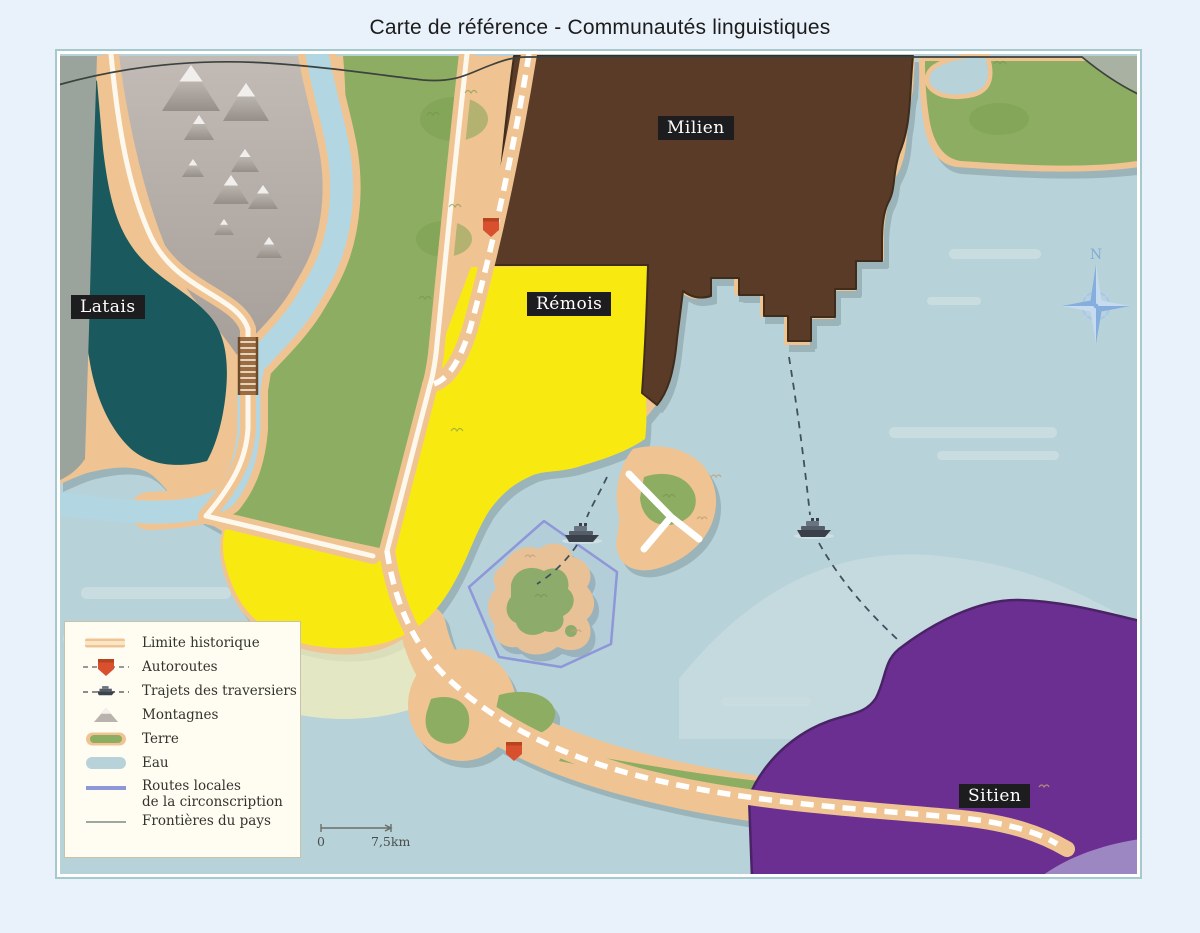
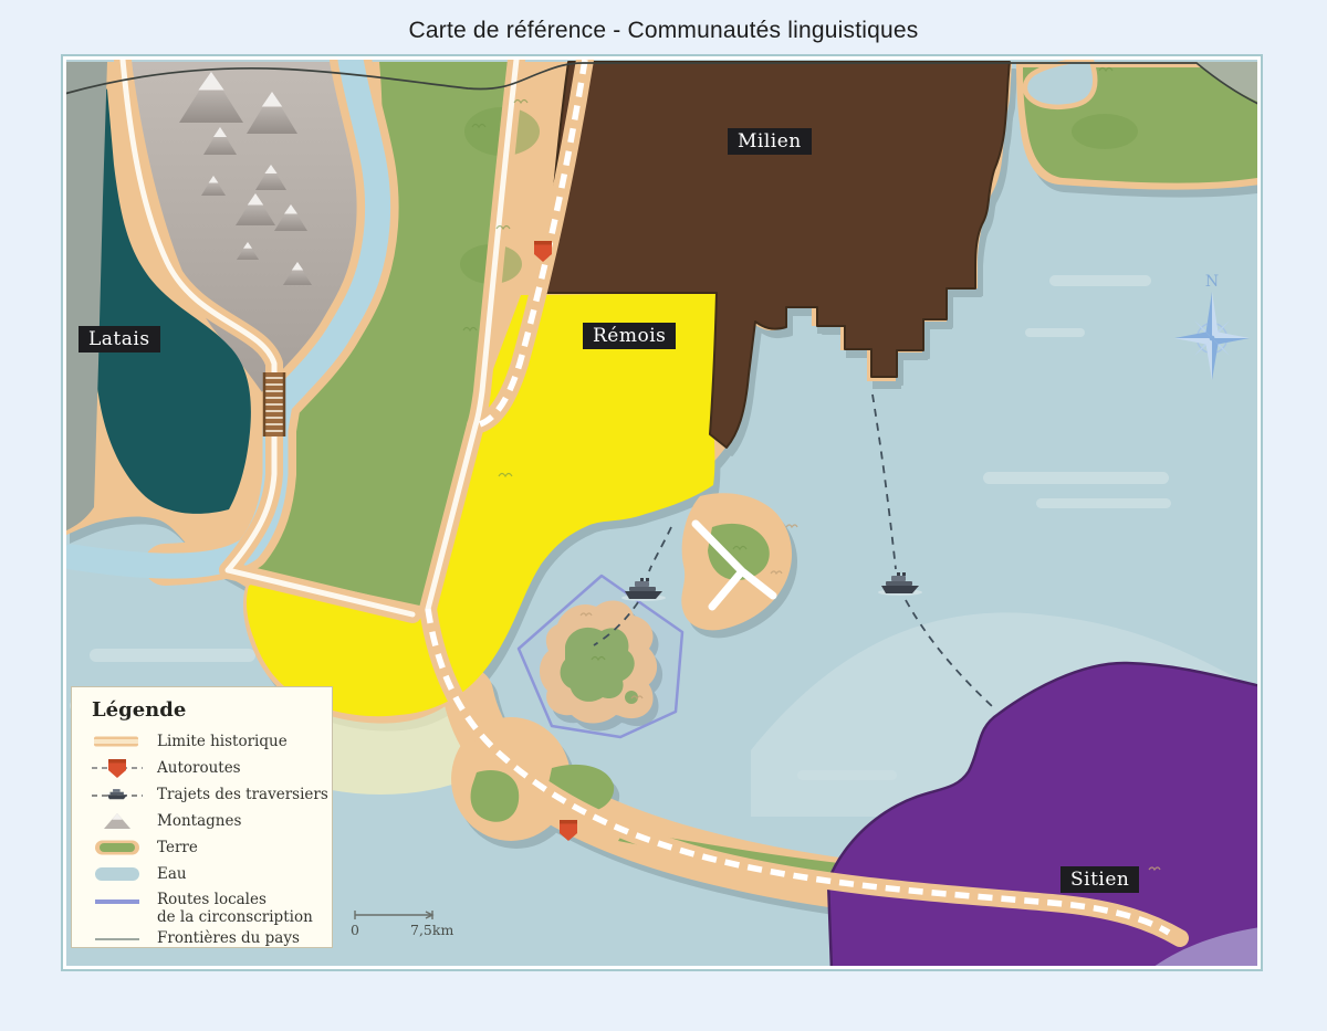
  Carte de référence - Communautés linguistiques
  N
  0
  7,5km
  Latais
  Milien
  Rémois
  Sitien
+ Légende
  Limite historique
  Autoroutes
  Trajets des traversiers
  Montagnes
  Terre
  Eau
  Routes locales
  de la circonscription
  Frontières du pays
